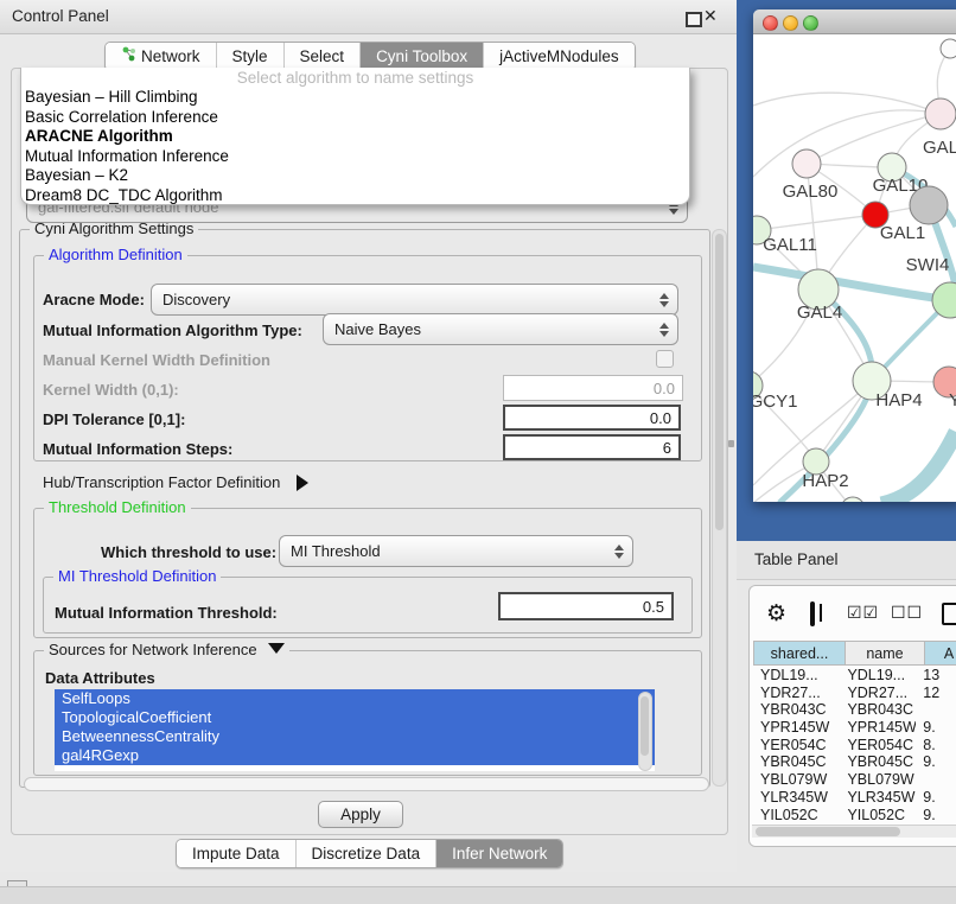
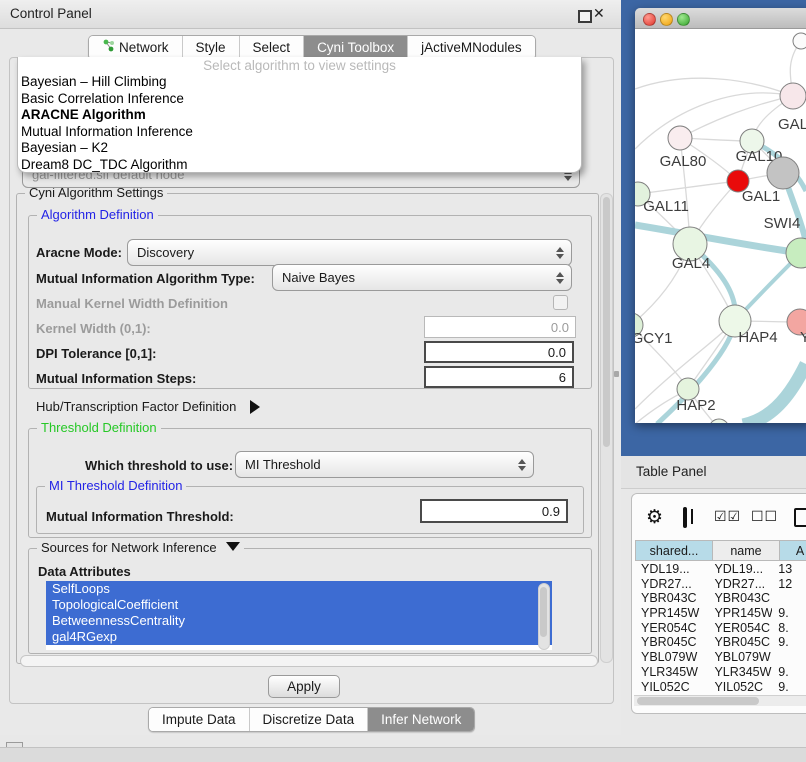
  Control Panel
  ✕
  Network
  Style
  Select
  Cyni Toolbox
  jActiveMNodules
  gal-filtered.sif default node
- Select algorithm to name settings
+ Select algorithm to view settings
  Bayesian – Hill Climbing
  Basic Correlation Inference
  ARACNE Algorithm
  Mutual Information Inference
  Bayesian – K2
  Dream8 DC_TDC Algorithm
  Cyni Algorithm Settings
  Algorithm Definition
  Aracne Mode:
  Discovery
  Mutual Information Algorithm Type:
  Naive Bayes
  Manual Kernel Width Definition
  Kernel Width (0,1):
  0.0
  DPI Tolerance [0,1]:
  0.0
  Mutual Information Steps:
  6
  Hub/Transcription Factor Definition
  Threshold Definition
  Which threshold to use:
  MI Threshold
  MI Threshold Definition
  Mutual Information Threshold:
- 0.5
+ 0.9
  Sources for Network Inference
  Data Attributes
  SelfLoops
  TopologicalCoefficient
  BetweennessCentrality
  gal4RGexp
  Apply
  Impute Data
  Discretize Data
  Infer Network
  GAL
  GAL80
  GAL10
  GAL1
  GAL11
  SWI4
  GAL4
  GCY1
  HAP4
  Y
  HAP2
  Table Panel
  ⚙
  ☑☑
  ☐☐
  shared...
  name
  A
  YDL19...
  YDL19...
  13
  YDR27...
  YDR27...
  12
  YBR043C
  YBR043C
  YPR145W
  YPR145W
  9.
  YER054C
  YER054C
  8.
  YBR045C
  YBR045C
  9.
  YBL079W
  YBL079W
  YLR345W
  YLR345W
  9.
  YIL052C
  YIL052C
  9.
